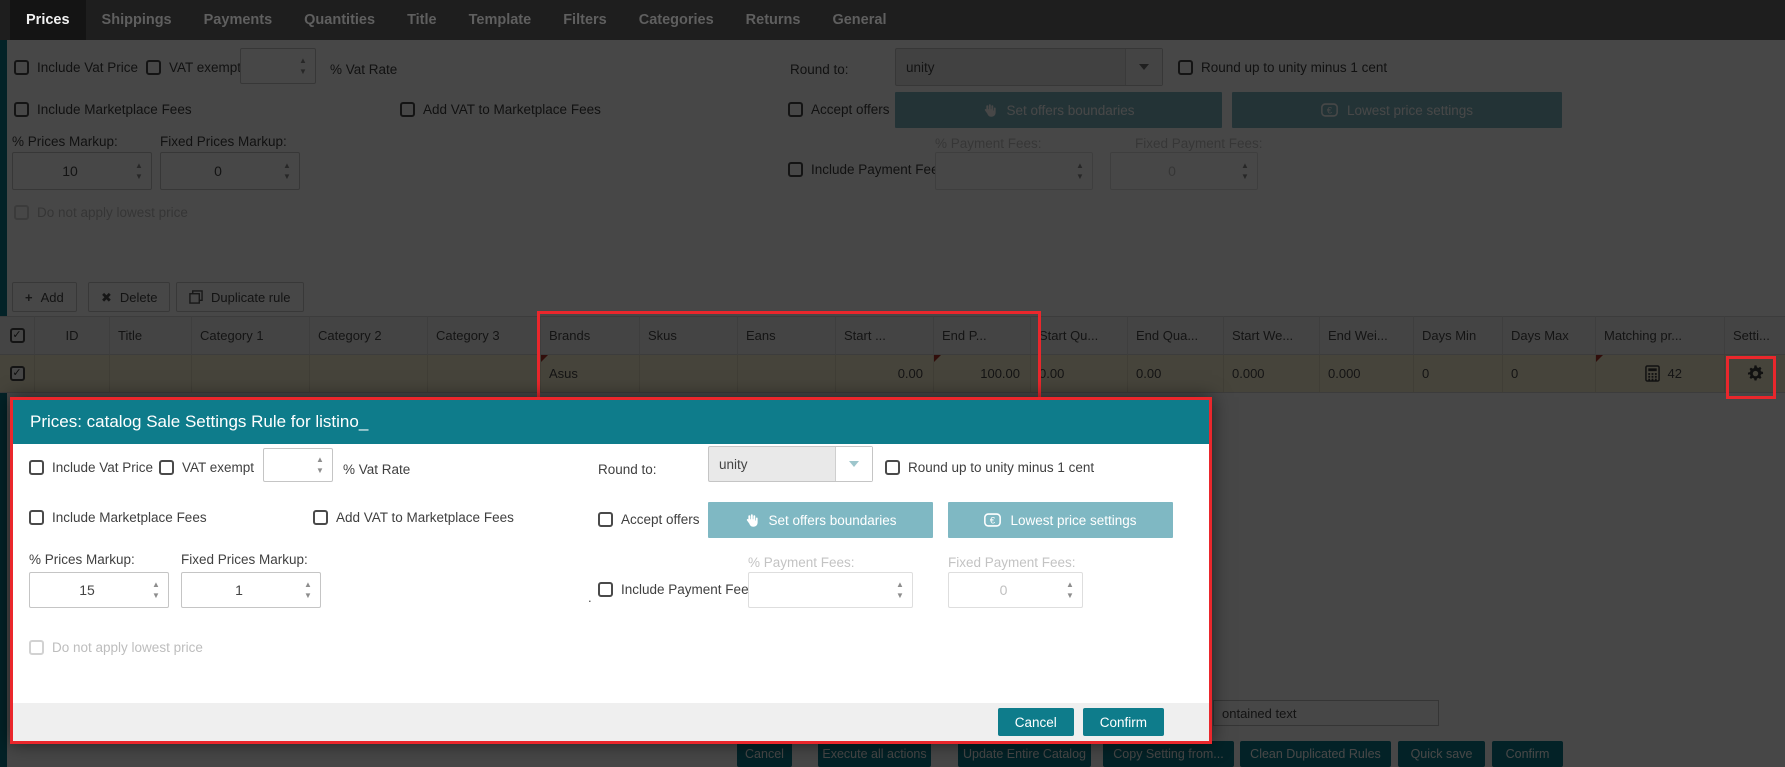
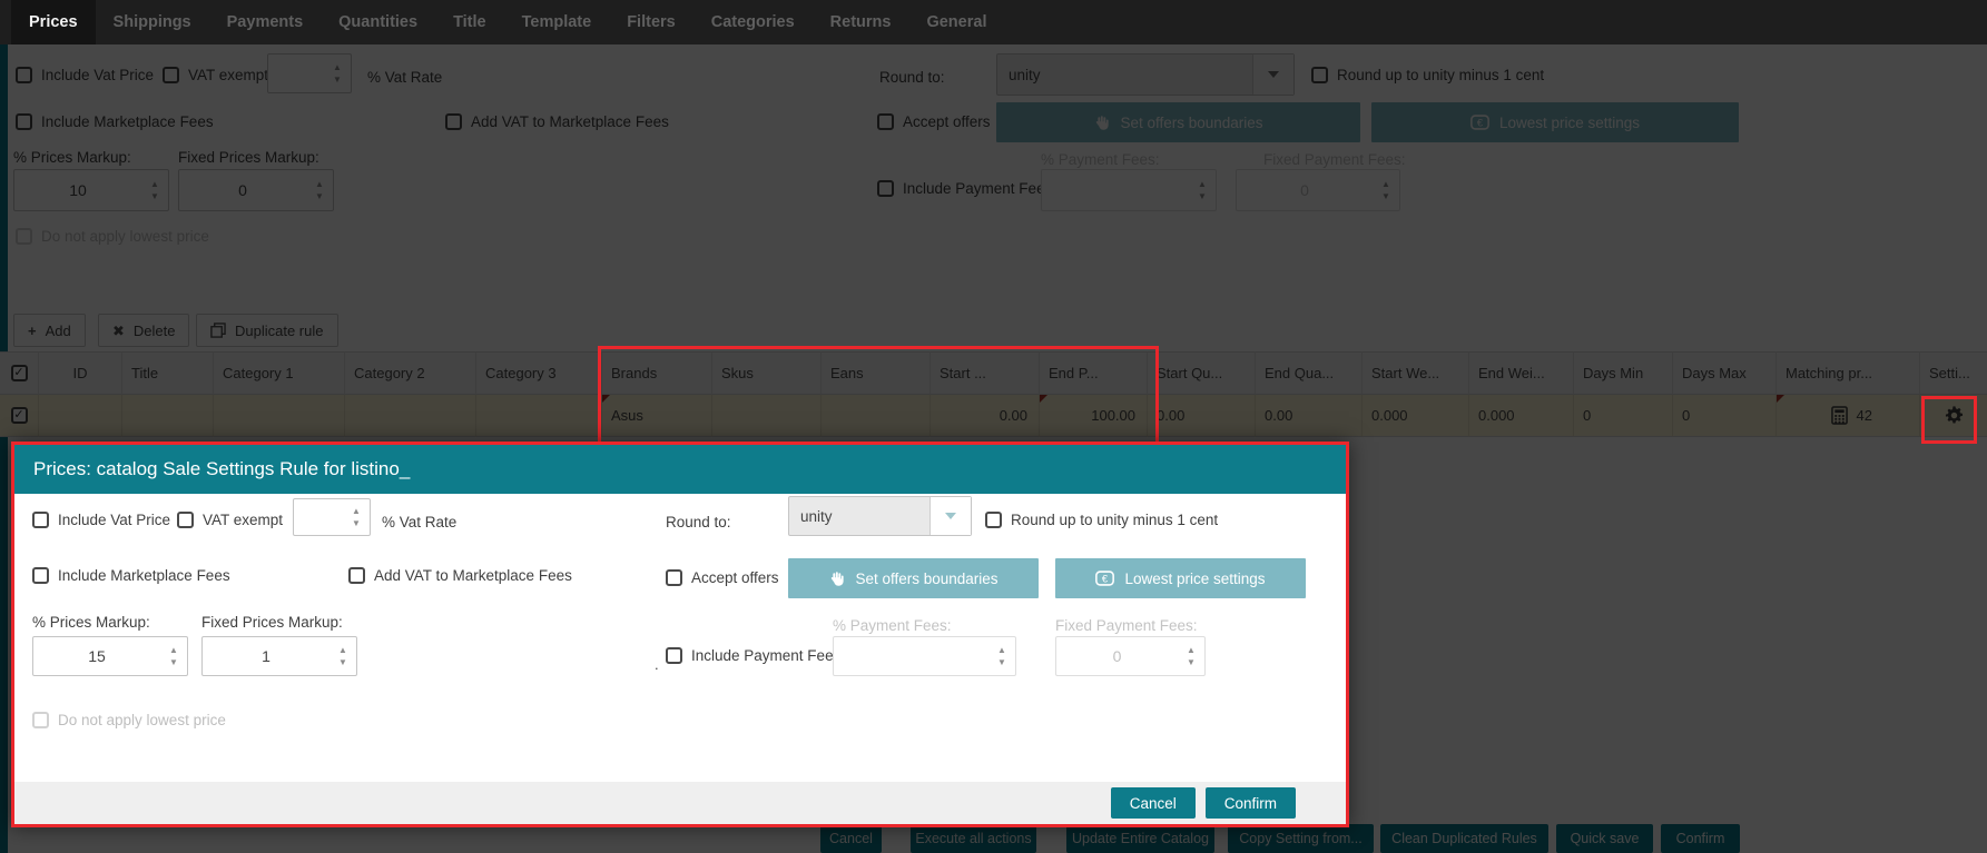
  Prices
  Shippings
  Payments
  Quantities
  Title
  Template
  Filters
  Categories
  Returns
  General
  Include Vat Price
  VAT exemp
  ▲
  ▼
  % Vat Rate
  Round to:
  unity
  Round up to unity minus 1 cent
  Include Marketplace Fees
  Add VAT to Marketplace Fees
  Accept offers
  Set offers boundaries
  €
  Lowest price settings
  % Prices Markup:
  Fixed Prices Markup:
  10
  ▲
  ▼
  0
  ▲
  ▼
  Include Payment Fe
  ▲
  ▼
  ▲
  ▼
  +
  Add
  ✖
  Delete
  Duplicate rule
  ✓
  ID
  Title
  Category 1
  Category 2
  Category 3
  Brands
  Skus
  Eans
  Start ...
  End P...
  Start Qu...
  End Qua...
  Start We...
  End Wei...
  Days Min
  Days Max
  Matching pr...
  Setti...
  ✓
  Asus
  0.00
  100.00
  0.00
  0.00
  0.000
  0.000
  0
  0
  42
- ontained text
  Cancel
  Execute all actions
  Update Entire Catalog
  Copy Setting from...
  Clean Duplicated Rules
  Quick save
  Confirm
  Prices: catalog Sale Settings Rule for listino_
  Include Vat Price
  VAT exempt
  ▲
  ▼
  % Vat Rate
  Round to:
  unity
  Round up to unity minus 1 cent
  Include Marketplace Fees
  Add VAT to Marketplace Fees
  Accept offers
  Set offers boundaries
  €
  Lowest price settings
  % Prices Markup:
  Fixed Prices Markup:
  15
  ▲
  ▼
  1
  ▲
  ▼
  .
  % Payment Fees:
  Fixed Payment Fees:
  Include Payment Fee
  ▲
  ▼
  0
  ▲
  ▼
  Do not apply lowest price
  Cancel
  Confirm
